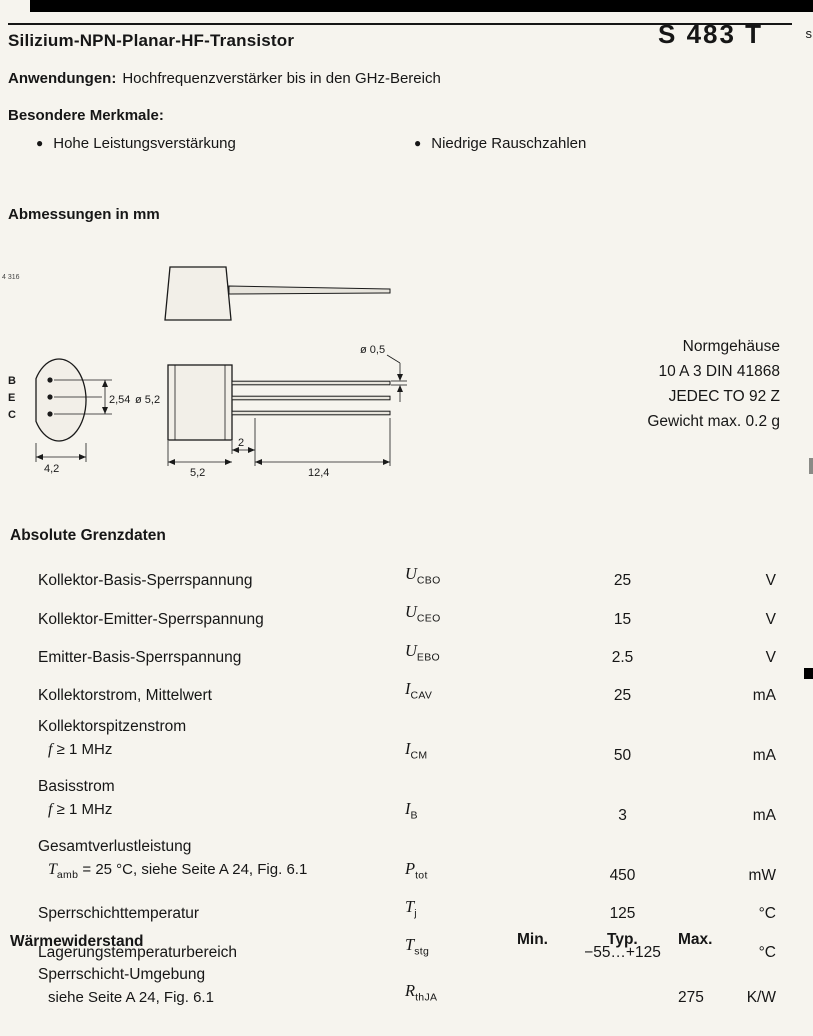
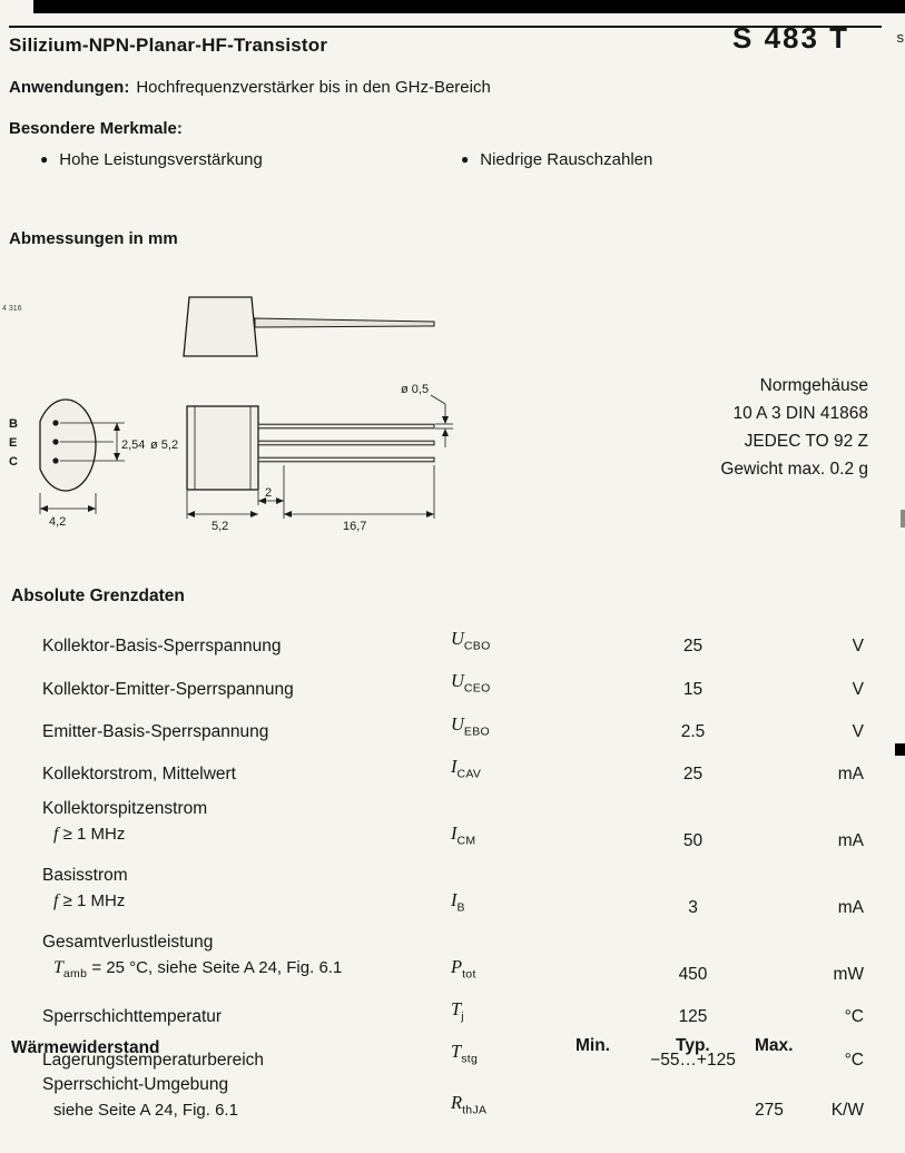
  s
  Silizium-NPN-Planar-HF-Transistor
  S 483 T
  Anwendungen: Hochfrequenzverstärker bis in den GHz-Bereich
  Besondere Merkmale:
  ● Hohe Leistungsverstärkung
  ● Niedrige Rauschzahlen
  Abmessungen in mm
  B
  E
  C
  2,54
  ø 5,2
  ø 0,5
  4,2
  2
  5,2
- 12,4
+ 16,7
  Normgehäuse
  10 A 3 DIN 41868
  JEDEC TO 92 Z
  Gewicht max. 0.2 g
  Absolute Grenzdaten
  Kollektor-Basis-Sperrspannung
  UCBO
  25
  V
  Kollektor-Emitter-Sperrspannung
  UCEO
  15
  V
  Emitter-Basis-Sperrspannung
  UEBO
  2.5
  V
  Kollektorstrom, Mittelwert
  ICAV
  25
  mA
  Kollektorspitzenstrom
  f ≥ 1 MHz
  ICM
  50
  mA
  Basisstrom
  f ≥ 1 MHz
  IB
  3
  mA
  Gesamtverlustleistung
  Tamb = 25 °C, siehe Seite A 24, Fig. 6.1
  Ptot
  450
  mW
  Sperrschichttemperatur
  Tj
  125
  °C
  Lagerungstemperaturbereich
  Tstg
  −55…+125
  °C
  Wärmewiderstand
  Min.
  Typ.
  Max.
  Sperrschicht-Umgebung
  siehe Seite A 24, Fig. 6.1
  RthJA
  275
  K/W
